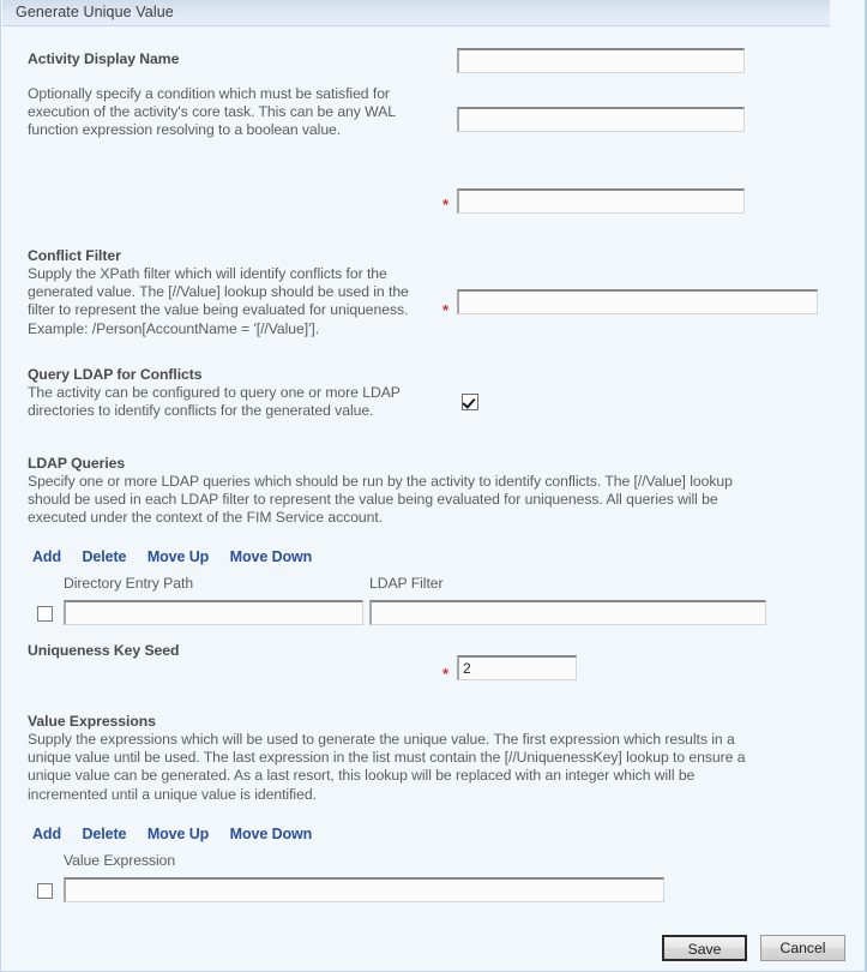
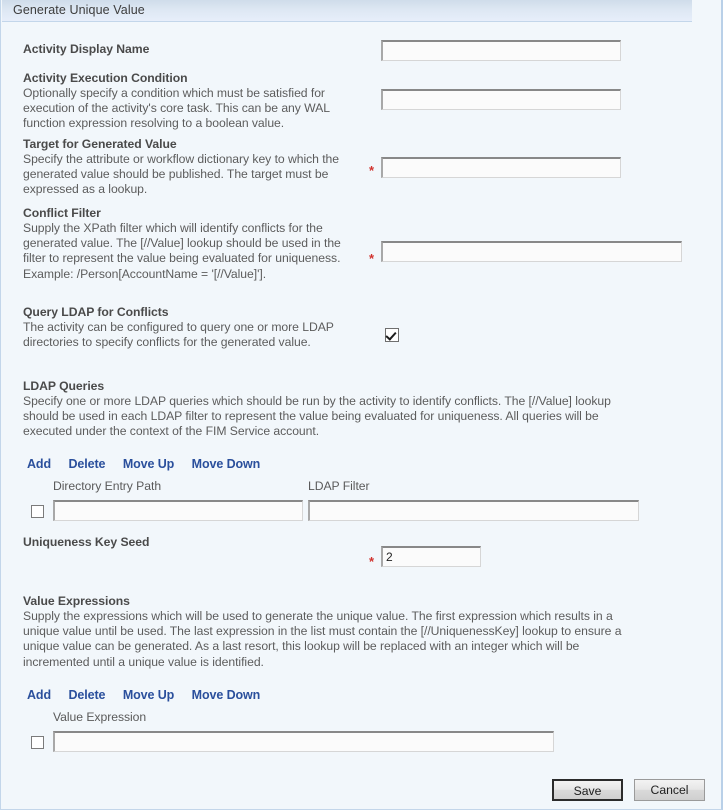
  Generate Unique Value
  Activity Display Name
+ Activity Execution Condition
  Optionally specify a condition which must be satisfied for execution of the activity's core task. This can be any WAL function expression resolving to a boolean value.
+ Target for Generated Value
+ Specify the attribute or workflow dictionary key to which the generated value should be published. The target must be expressed as a lookup.
  *
  Conflict Filter
  Supply the XPath filter which will identify conflicts for the generated value. The [//Value] lookup should be used in the filter to represent the value being evaluated for uniqueness. Example: /Person[AccountName = '[//Value]'].
  *
  Query LDAP for Conflicts
- The activity can be configured to query one or more LDAP directories to identify conflicts for the generated value.
+ The activity can be configured to query one or more LDAP directories to specify conflicts for the generated value.
  LDAP Queries
  Specify one or more LDAP queries which should be run by the activity to identify conflicts. The [//Value] lookup should be used in each LDAP filter to represent the value being evaluated for uniqueness. All queries will be executed under the context of the FIM Service account.
  Add Delete Move Up Move Down
  Directory Entry Path
  LDAP Filter
  Uniqueness Key Seed
  *
  2
  Value Expressions
  Supply the expressions which will be used to generate the unique value. The first expression which results in a unique value until be used. The last expression in the list must contain the [//UniquenessKey] lookup to ensure a unique value can be generated. As a last resort, this lookup will be replaced with an integer which will be incremented until a unique value is identified.
  Add Delete Move Up Move Down
  Value Expression
  Save
  Cancel
